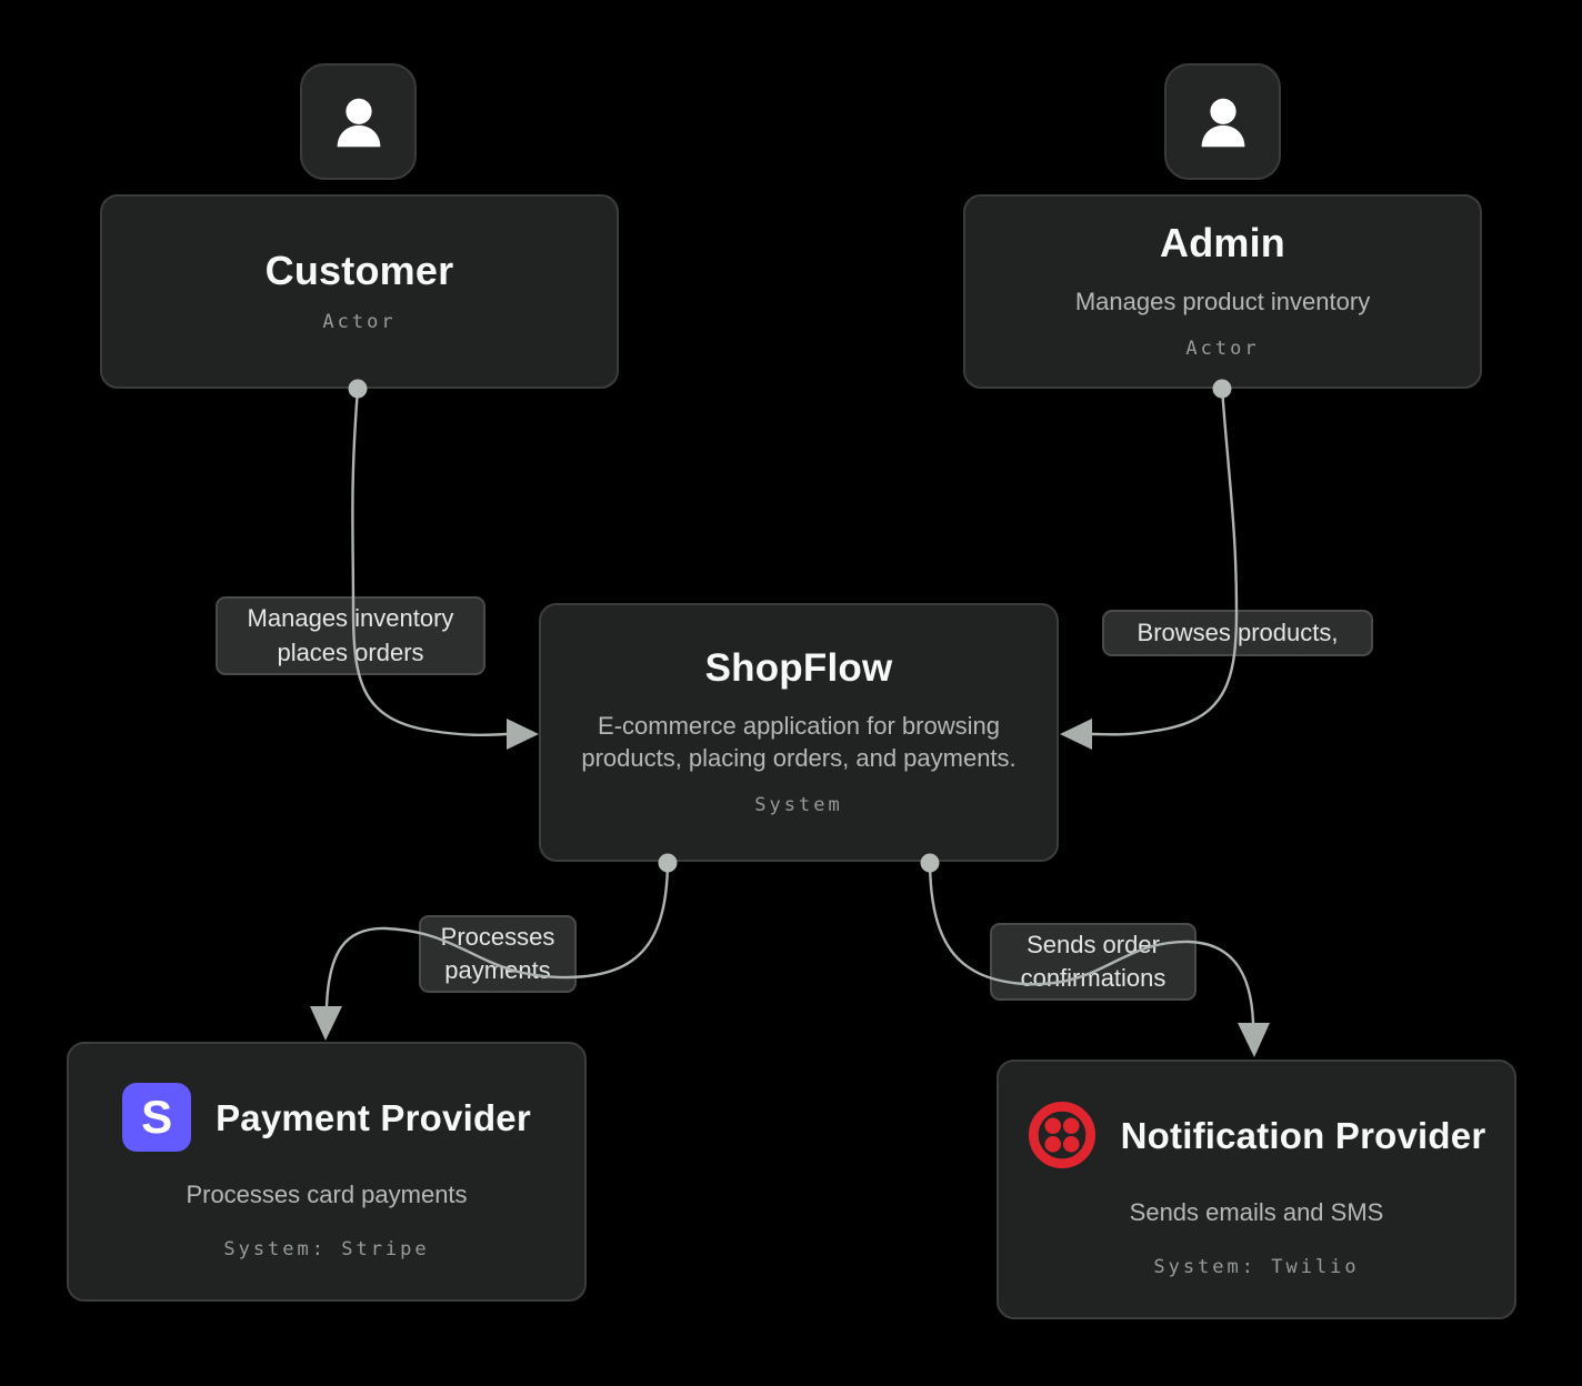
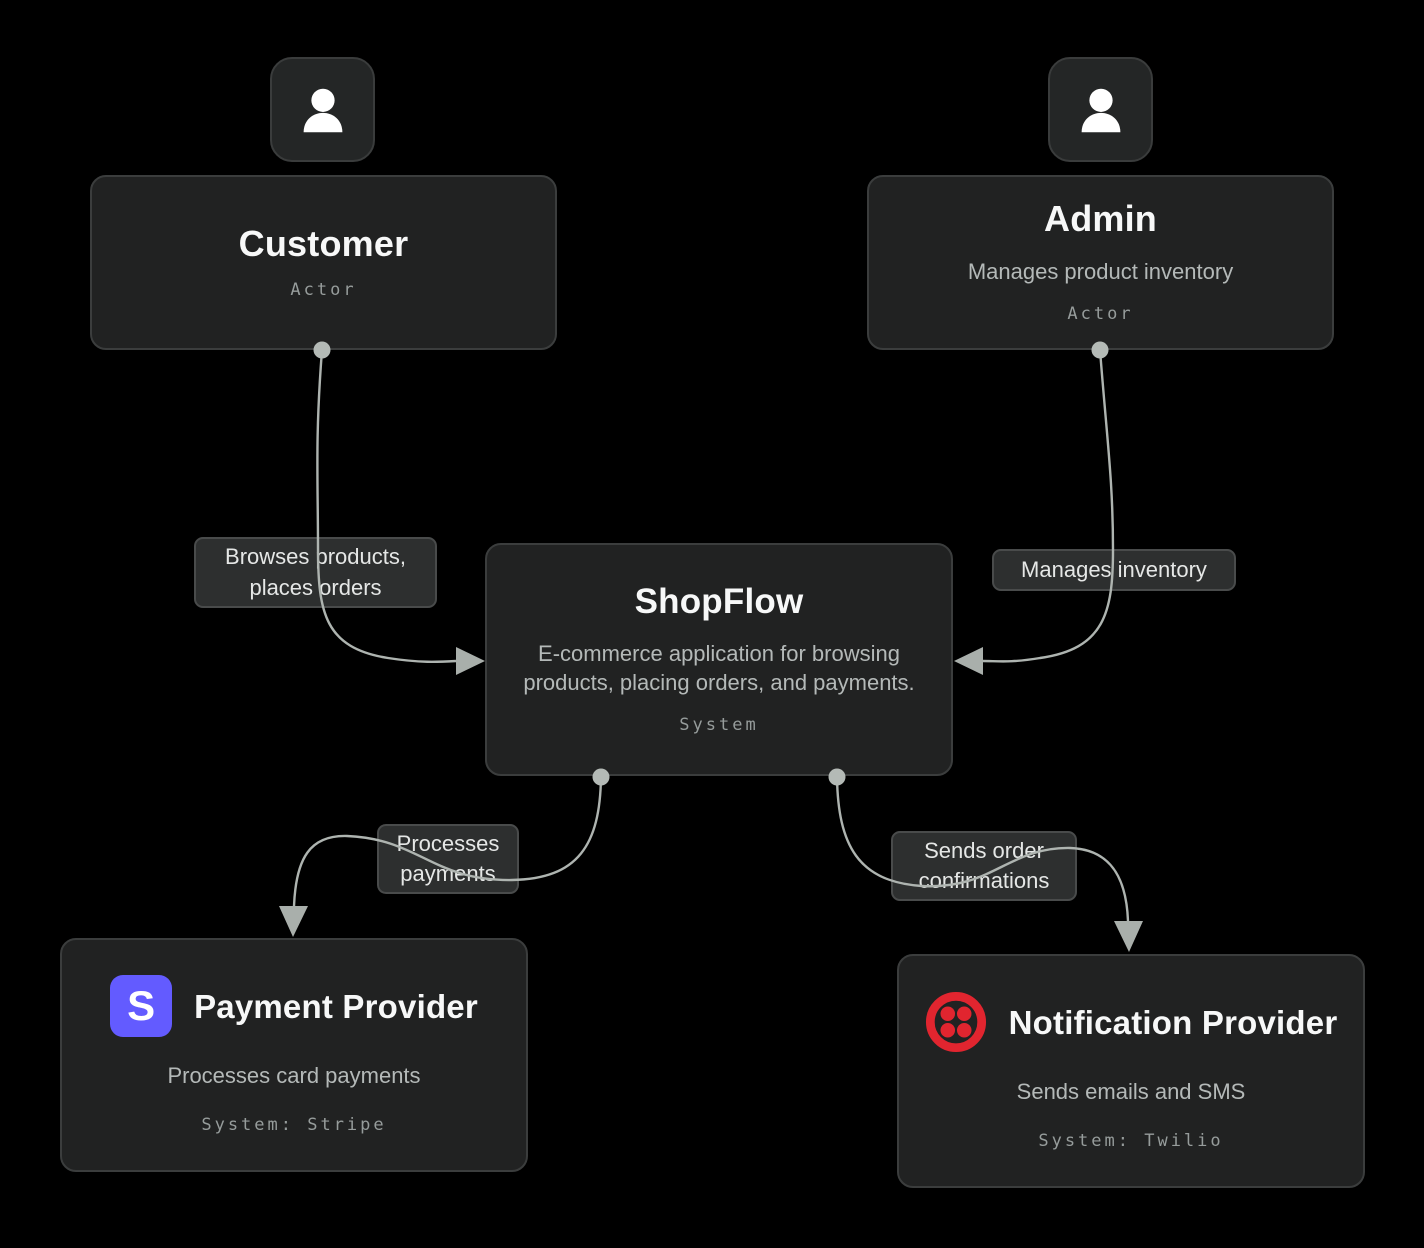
  Customer
  Actor
  Admin
  Manages product inventory
  Actor
  ShopFlow
  E-commerce application for browsing products, placing orders, and payments.
  System
  S
  Payment Provider
  Processes card payments
  System: Stripe
  Notification Provider
  Sends emails and SMS
  System: Twilio
- Manages inventory
+ Browses products,
  places orders
- Browses products,
+ Manages inventory
  Processes
  paymnts
  Sends orde
  confimations
